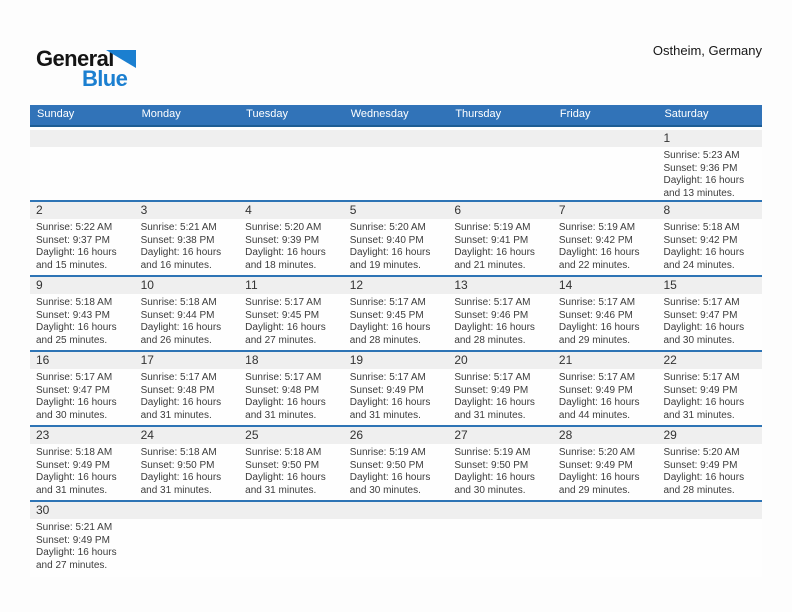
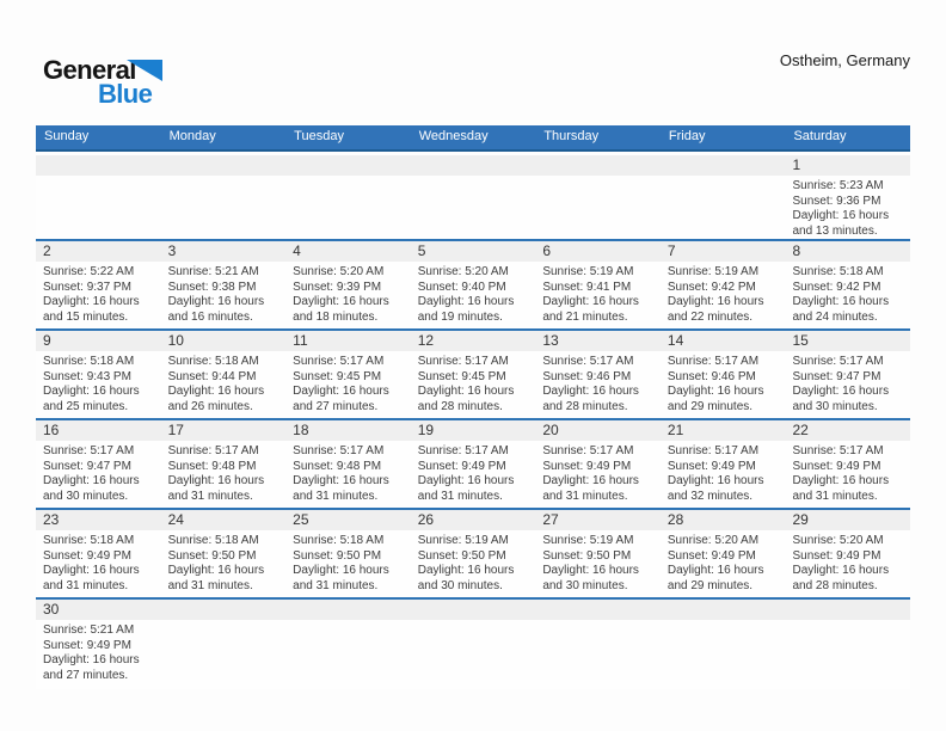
  General
  Blue
  Ostheim, Germany
  Sunday
  Monday
  Tuesday
  Wednesday
  Thursday
  Friday
  Saturday
  1
  Sunrise: 5:23 AM
  Sunset: 9:36 PM
  Daylight: 16 hours
  and 13 minutes.
  2
  Sunrise: 5:22 AM
  Sunset: 9:37 PM
  Daylight: 16 hours
  and 15 minutes.
  3
  Sunrise: 5:21 AM
  Sunset: 9:38 PM
  Daylight: 16 hours
  and 16 minutes.
  4
  Sunrise: 5:20 AM
  Sunset: 9:39 PM
  Daylight: 16 hours
  and 18 minutes.
  5
  Sunrise: 5:20 AM
  Sunset: 9:40 PM
  Daylight: 16 hours
  and 19 minutes.
  6
  Sunrise: 5:19 AM
  Sunset: 9:41 PM
  Daylight: 16 hours
  and 21 minutes.
  7
  Sunrise: 5:19 AM
  Sunset: 9:42 PM
  Daylight: 16 hours
  and 22 minutes.
  8
  Sunrise: 5:18 AM
  Sunset: 9:42 PM
  Daylight: 16 hours
  and 24 minutes.
  9
  Sunrise: 5:18 AM
  Sunset: 9:43 PM
  Daylight: 16 hours
  and 25 minutes.
  10
  Sunrise: 5:18 AM
  Sunset: 9:44 PM
  Daylight: 16 hours
  and 26 minutes.
  11
  Sunrise: 5:17 AM
  Sunset: 9:45 PM
  Daylight: 16 hours
  and 27 minutes.
  12
  Sunrise: 5:17 AM
  Sunset: 9:45 PM
  Daylight: 16 hours
  and 28 minutes.
  13
  Sunrise: 5:17 AM
  Sunset: 9:46 PM
  Daylight: 16 hours
  and 28 minutes.
  14
  Sunrise: 5:17 AM
  Sunset: 9:46 PM
  Daylight: 16 hours
  and 29 minutes.
  15
  Sunrise: 5:17 AM
  Sunset: 9:47 PM
  Daylight: 16 hours
  and 30 minutes.
  16
  Sunrise: 5:17 AM
  Sunset: 9:47 PM
  Daylight: 16 hours
  and 30 minutes.
  17
  Sunrise: 5:17 AM
  Sunset: 9:48 PM
  Daylight: 16 hours
  and 31 minutes.
  18
  Sunrise: 5:17 AM
  Sunset: 9:48 PM
  Daylight: 16 hours
  and 31 minutes.
  19
  Sunrise: 5:17 AM
  Sunset: 9:49 PM
  Daylight: 16 hours
  and 31 minutes.
  20
  Sunrise: 5:17 AM
  Sunset: 9:49 PM
  Daylight: 16 hours
  and 31 minutes.
  21
  Sunrise: 5:17 AM
  Sunset: 9:49 PM
  Daylight: 16 hours
- and 44 minutes.
+ and 32 minutes.
  22
  Sunrise: 5:17 AM
  Sunset: 9:49 PM
  Daylight: 16 hours
  and 31 minutes.
  23
  Sunrise: 5:18 AM
  Sunset: 9:49 PM
  Daylight: 16 hours
  and 31 minutes.
  24
  Sunrise: 5:18 AM
  Sunset: 9:50 PM
  Daylight: 16 hours
  and 31 minutes.
  25
  Sunrise: 5:18 AM
  Sunset: 9:50 PM
  Daylight: 16 hours
  and 31 minutes.
  26
  Sunrise: 5:19 AM
  Sunset: 9:50 PM
  Daylight: 16 hours
  and 30 minutes.
  27
  Sunrise: 5:19 AM
  Sunset: 9:50 PM
  Daylight: 16 hours
  and 30 minutes.
  28
  Sunrise: 5:20 AM
  Sunset: 9:49 PM
  Daylight: 16 hours
  and 29 minutes.
  29
  Sunrise: 5:20 AM
  Sunset: 9:49 PM
  Daylight: 16 hours
  and 28 minutes.
  30
  Sunrise: 5:21 AM
  Sunset: 9:49 PM
  Daylight: 16 hours
  and 27 minutes.
